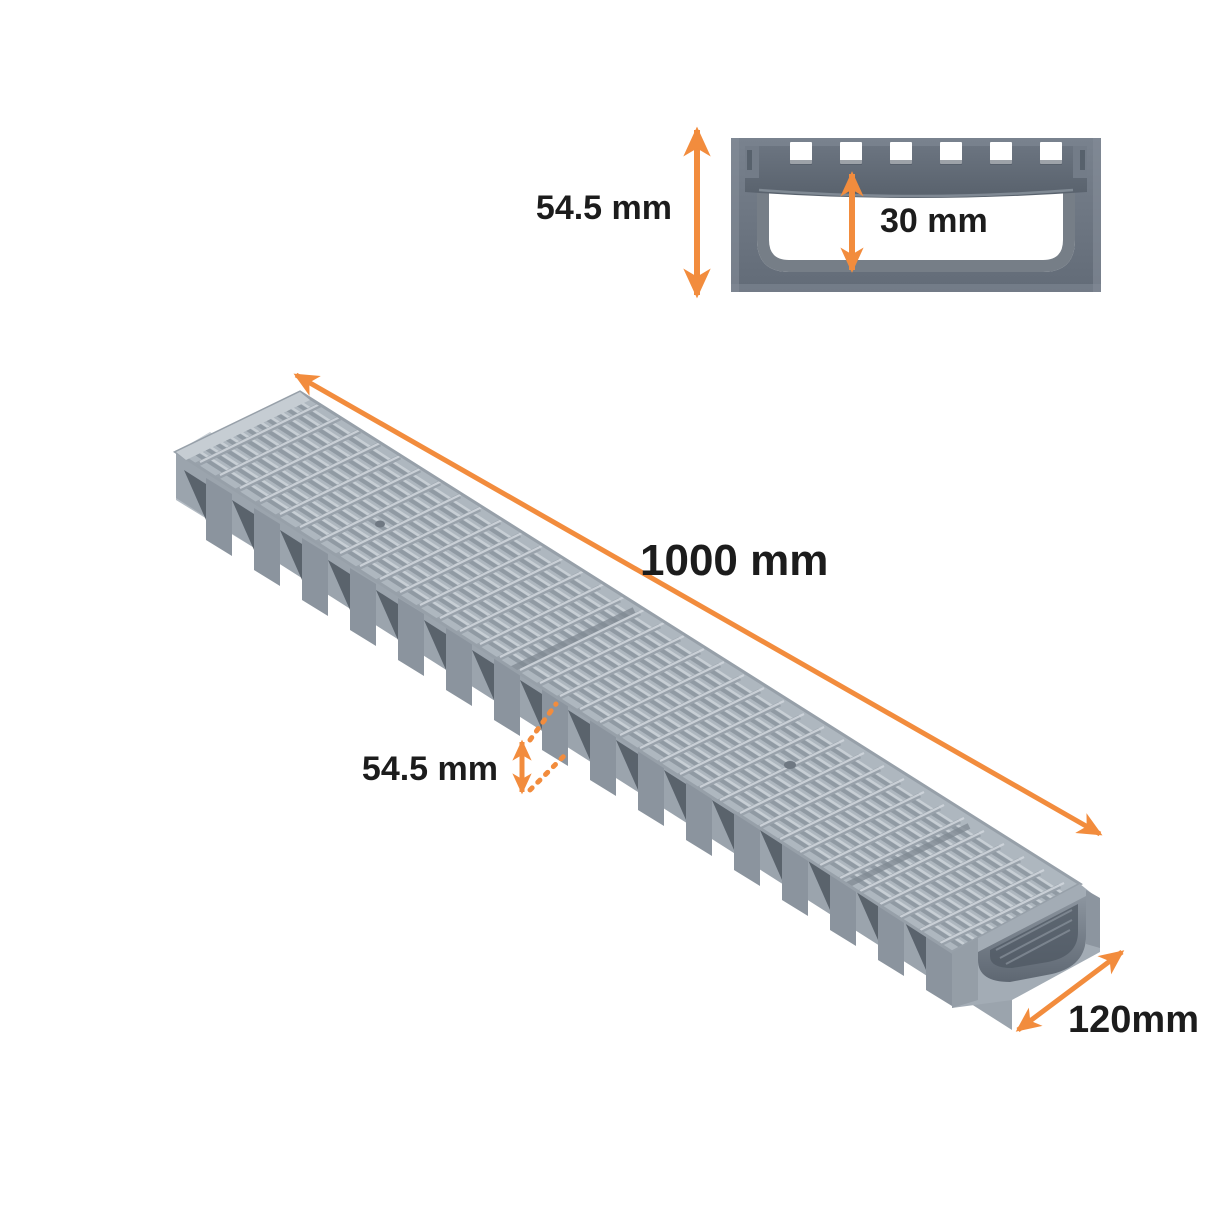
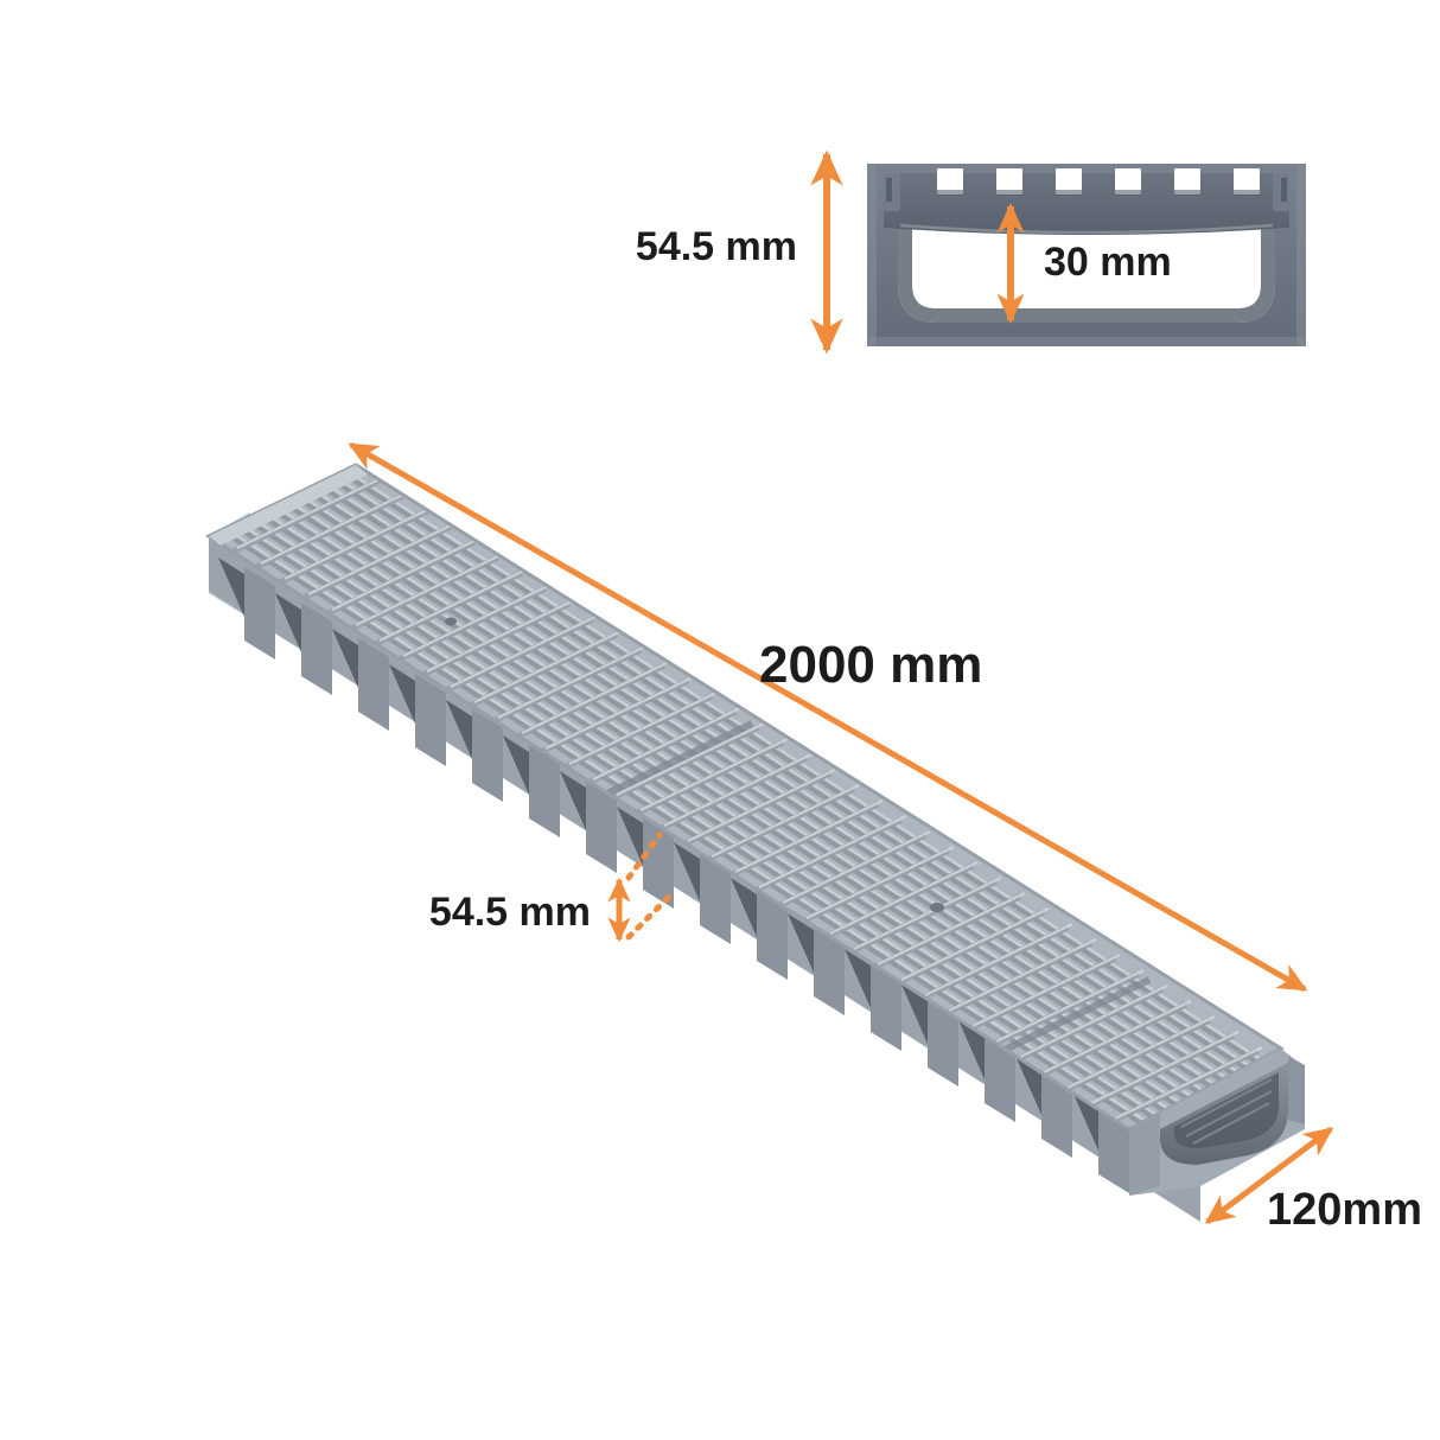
  54.5 mm
  30 mm
- 1000 mm
+ 2000 mm
  54.5 mm
  120mm
